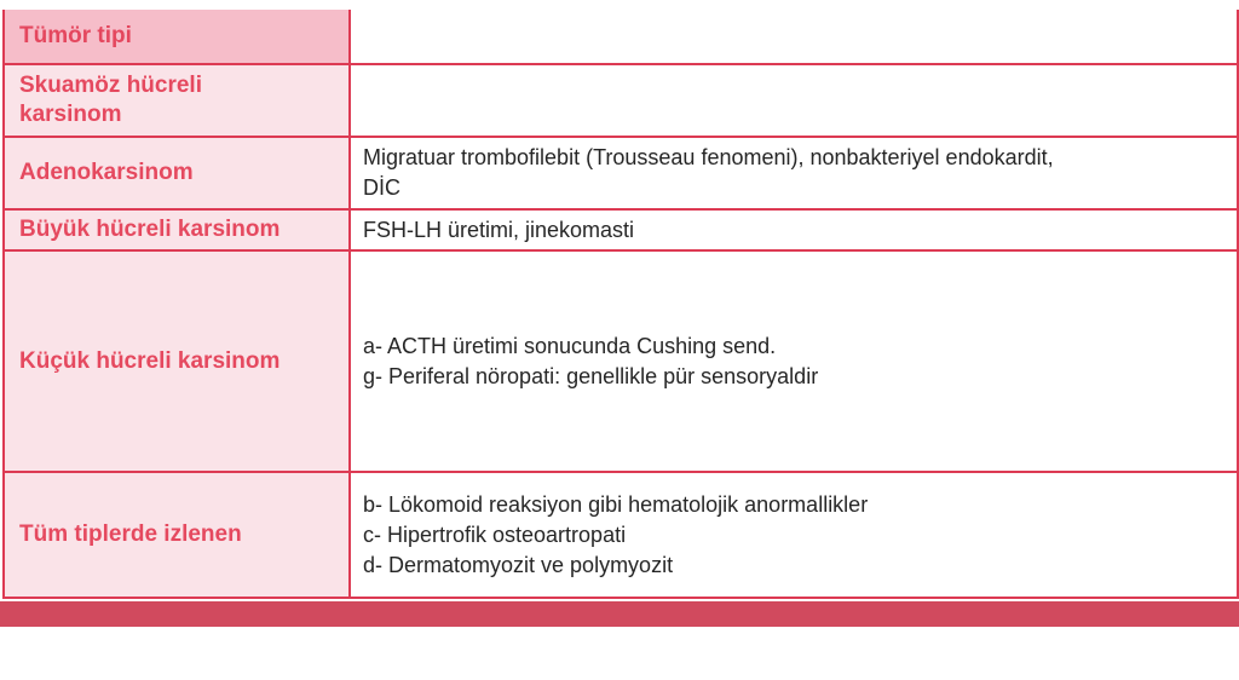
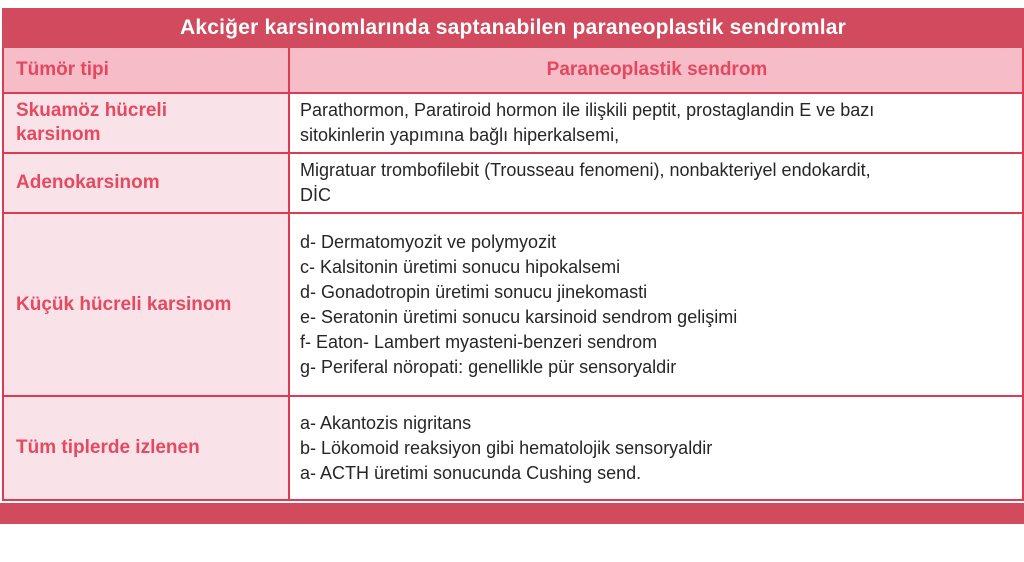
+ Akciğer karsinomlarında saptanabilen paraneoplastik sendromlar
  Tümör tipi
+ Paraneoplastik sendrom
  Skuamöz hücreli
  karsinom
+ Parathormon, Paratiroid hormon ile ilişkili peptit, prostaglandin E ve bazı
+ sitokinlerin yapımına bağlı hiperkalsemi,
  Adenokarsinom
  Migratuar trombofilebit (Trousseau fenomeni), nonbakteriyel endokardit,
  DİC
- Büyük hücreli karsinom
- FSH-LH üretimi, jinekomasti
  Küçük hücreli karsinom
- a- ACTH üretimi sonucunda Cushing send.
+ d- Dermatomyozit ve polymyozit
+ c- Kalsitonin üretimi sonucu hipokalsemi
+ d- Gonadotropin üretimi sonucu jinekomasti
+ e- Seratonin üretimi sonucu karsinoid sendrom gelişimi
+ f- Eaton- Lambert myasteni-benzeri sendrom
  g- Periferal nöropati: genellikle pür sensoryaldir
  Tüm tiplerde izlenen
+ a- Akantozis nigritans
- b- Lökomoid reaksiyon gibi hematolojik anormallikler
+ b- Lökomoid reaksiyon gibi hematolojik sensoryaldir
- c- Hipertrofik osteoartropati
- d- Dermatomyozit ve polymyozit
+ a- ACTH üretimi sonucunda Cushing send.
